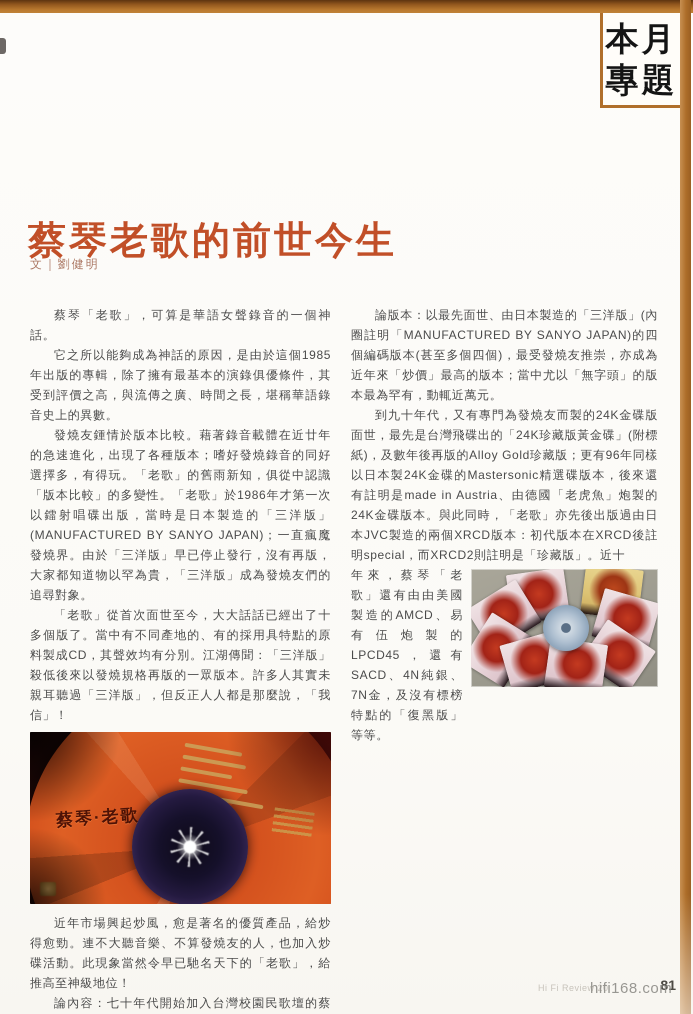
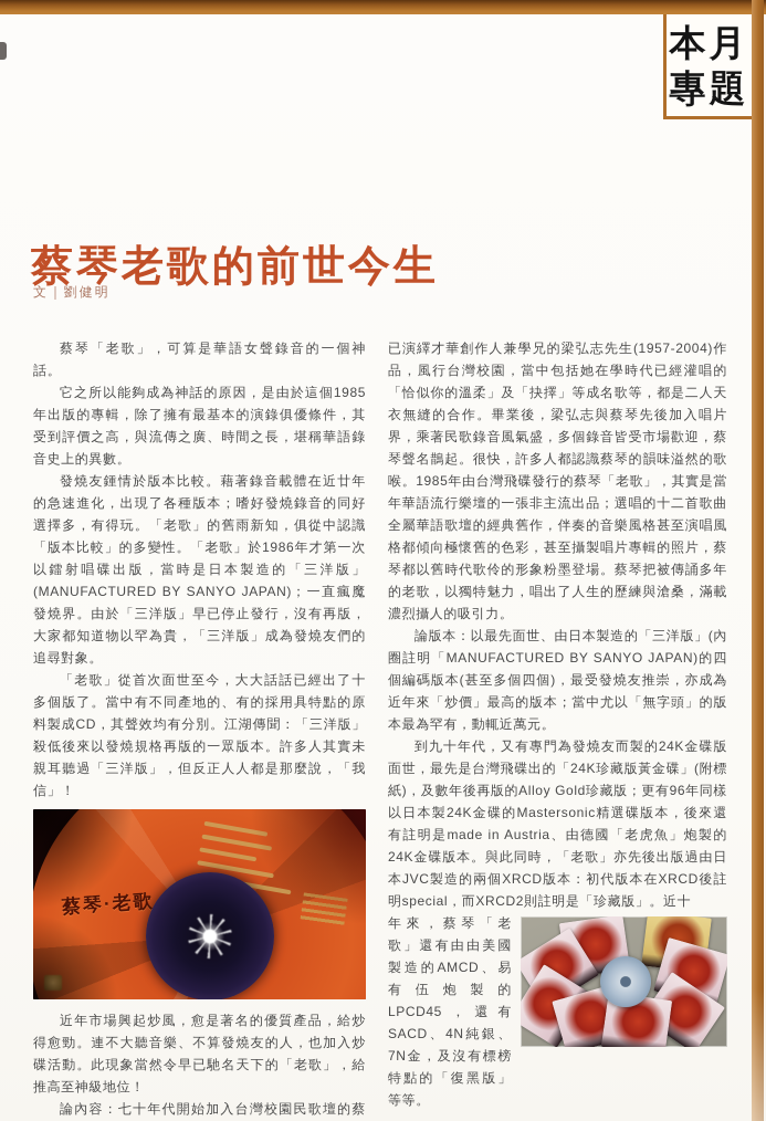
  本月
  專題
  蔡琴老歌的前世今生
  文｜劉健明
  蔡琴「老歌」，可算是華語女聲錄音的一個神話。
  它之所以能夠成為神話的原因，是由於這個1985年出版的專輯，除了擁有最基本的演錄俱優條件，其受到評價之高，與流傳之廣、時間之長，堪稱華語錄音史上的異數。
  發燒友鍾情於版本比較。藉著錄音載體在近廿年的急速進化，出現了各種版本；嗜好發燒錄音的同好選擇多，有得玩。「老歌」的舊雨新知，俱從中認識「版本比較」的多變性。「老歌」於1986年才第一次以鐳射唱碟出版，當時是日本製造的「三洋版」(MANUFACTURED BY SANYO JAPAN)；一直瘋魔發燒界。由於「三洋版」早已停止發行，沒有再版，大家都知道物以罕為貴，「三洋版」成為發燒友們的追尋對象。
  「老歌」從首次面世至今，大大話話已經出了十多個版了。當中有不同產地的、有的採用具特點的原料製成CD，其聲效均有分別。江湖傳聞：「三洋版」殺低後來以發燒規格再版的一眾版本。許多人其實未親耳聽過「三洋版」，但反正人人都是那麼說，「我信」！
  近年市場興起炒風，愈是著名的優質產品，給炒得愈勁。連不大聽音樂、不算發燒友的人，也加入炒碟活動。此現象當然令早已馳名天下的「老歌」，給推高至神級地位！
  論內容：七十年代開始加入台灣校園民歌壇的蔡
+ 已演繹才華創作人兼學兄的梁弘志先生(1957-2004)作品，風行台灣校園，當中包括她在學時代已經灌唱的「恰似你的溫柔」及「抉擇」等成名歌等，都是二人天衣無縫的合作。畢業後，梁弘志與蔡琴先後加入唱片界，乘著民歌錄音風氣盛，多個錄音皆受市場歡迎，蔡琴聲名鵲起。很快，許多人都認識蔡琴的韻味溢然的歌喉。1985年由台灣飛碟發行的蔡琴「老歌」，其實是當年華語流行樂壇的一張非主流出品；選唱的十二首歌曲全屬華語歌壇的經典舊作，伴奏的音樂風格甚至演唱風格都傾向極懷舊的色彩，甚至攝製唱片專輯的照片，蔡琴都以舊時代歌伶的形象粉墨登場。蔡琴把被傳誦多年的老歌，以獨特魅力，唱出了人生的歷練與滄桑，滿載濃烈攝人的吸引力。
  論版本：以最先面世、由日本製造的「三洋版」(內圈註明「MANUFACTURED BY SANYO JAPAN)的四個編碼版本(甚至多個四個)，最受發燒友推崇，亦成為近年來「炒價」最高的版本；當中尤以「無字頭」的版本最為罕有，動輒近萬元。
  到九十年代，又有專門為發燒友而製的24K金碟版面世，最先是台灣飛碟出的「24K珍藏版黃金碟」(附標紙)，及數年後再版的Alloy Gold珍藏版；更有96年同樣以日本製24K金碟的Mastersonic精選碟版本，後來還有註明是made in Austria、由德國「老虎魚」炮製的24K金碟版本。與此同時，「老歌」亦先後出版過由日本JVC製造的兩個XRCD版本：初代版本在XRCD後註明special，而XRCD2則註明是「珍藏版」。近十
  年來，蔡琴「老歌」還有由由美國製造的AMCD、易有伍炮製的LPCD45，還有SACD、4N純銀、7N金，及沒有標榜特點的「復黑版」等等。
- Hi Fi Review 20
- 81
- hifi168.com
